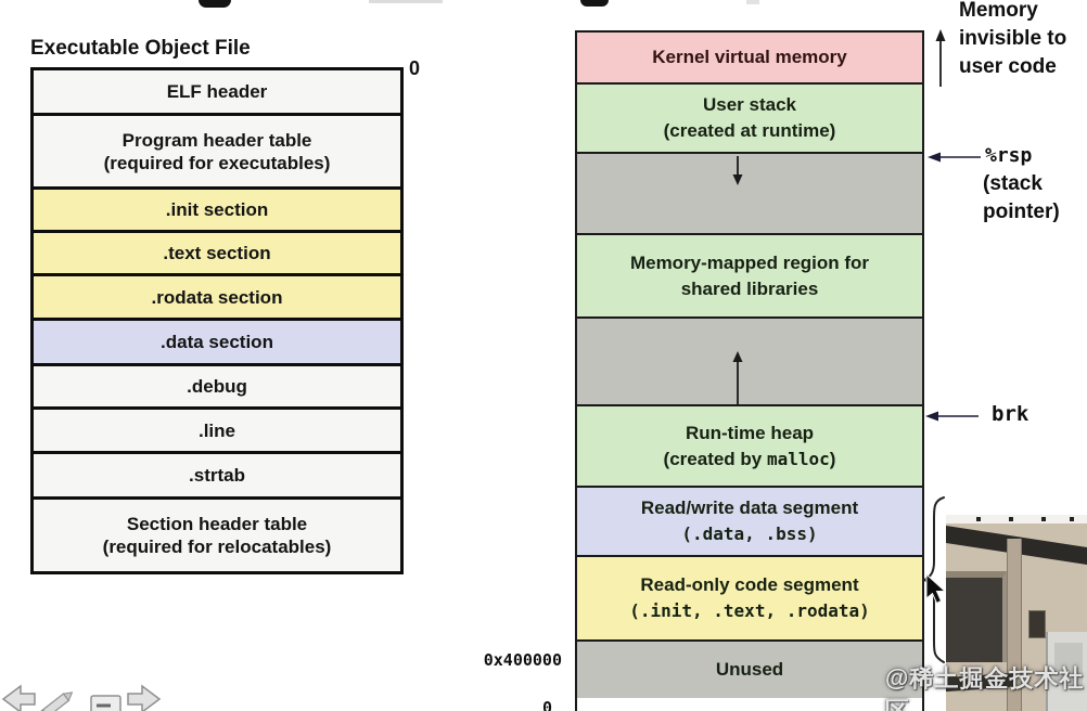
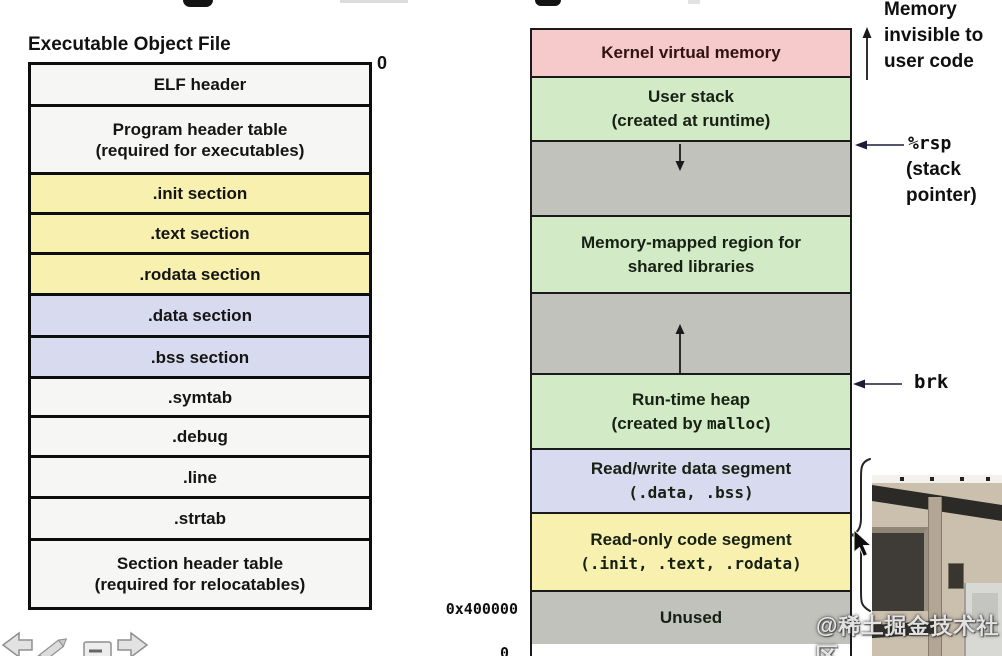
  Executable Object File
  0
  ELF header
  Program header table
  (required for executables)
  .init section
  .text section
  .rodata section
  .data section
+ .bss section
+ .symtab
  .debug
  .line
  .strtab
  Section header table
  (required for relocatables)
  Kernel virtual memory
  User stack
  (created at runtime)
  Memory-mapped region for
  shared libraries
  Run-time heap
  (created by malloc)
  Read/write data segment
  (.data, .bss)
  Read-only code segment
  (.init, .text, .rodata)
  Unused
  0x400000
  0
  Memory
  invisible to
  user code
  %rsp
  (stack
  pointer)
  brk
  @稀土掘金技术社
